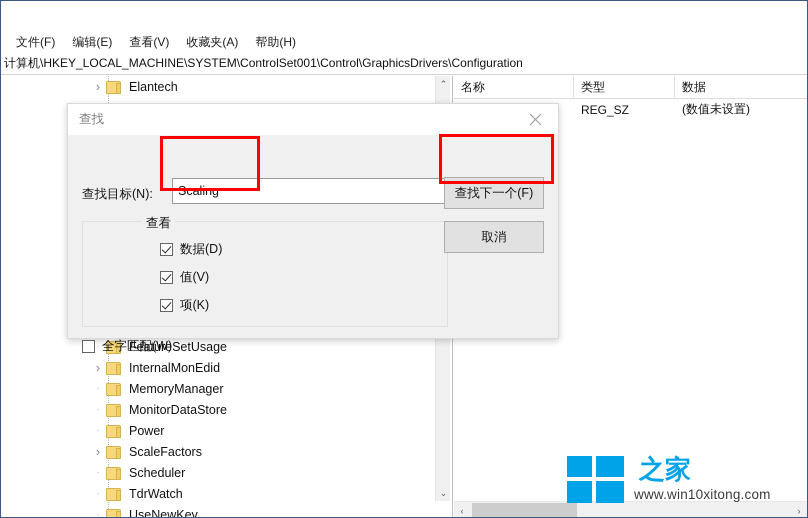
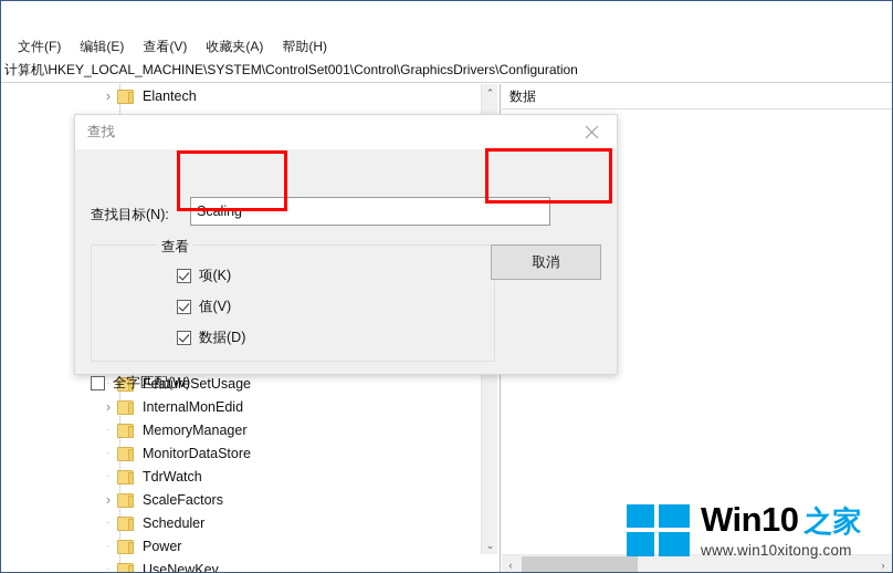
  文件(F)
  编辑(E)
  查看(V)
  收藏夹(A)
  帮助(H)
  计算机\HKEY_LOCAL_MACHINE\SYSTEM\ControlSet001\Control\GraphicsDrivers\Configuration
  ›
  Elantech
  FeatureSetUsage
  ›
  InternalMonEdid
  MemoryManager
  MonitorDataStore
- Power
+ TdrWatch
  ›
  ScaleFactors
  Scheduler
- TdrWatch
+ Power
  UseNewKey
  ⌃
  ⌄
- 名称
- 类型
  数据
- REG_SZ
- (数值未设置)
  ‹
  ›
  查找
  查找目标(N):
  Scaling
  查看
- 数据(D)
+ 项(K)
  值(V)
- 项(K)
+ 数据(D)
  全字匹配(W)
- 查找下一个(F)
  取消
+ Win10
  之家
  www.win10xitong.com
